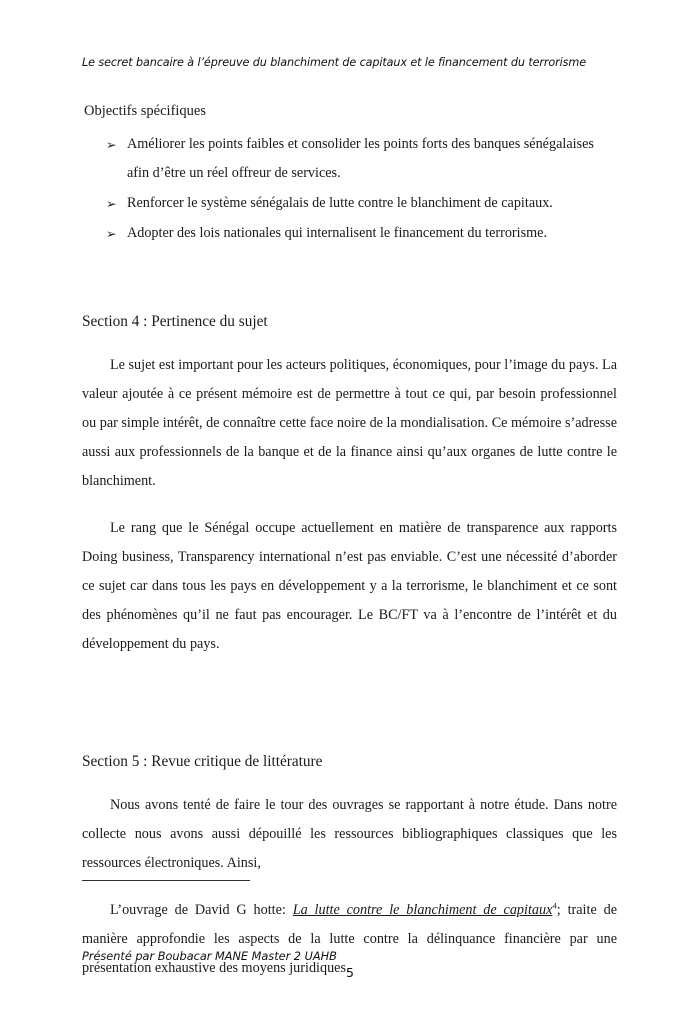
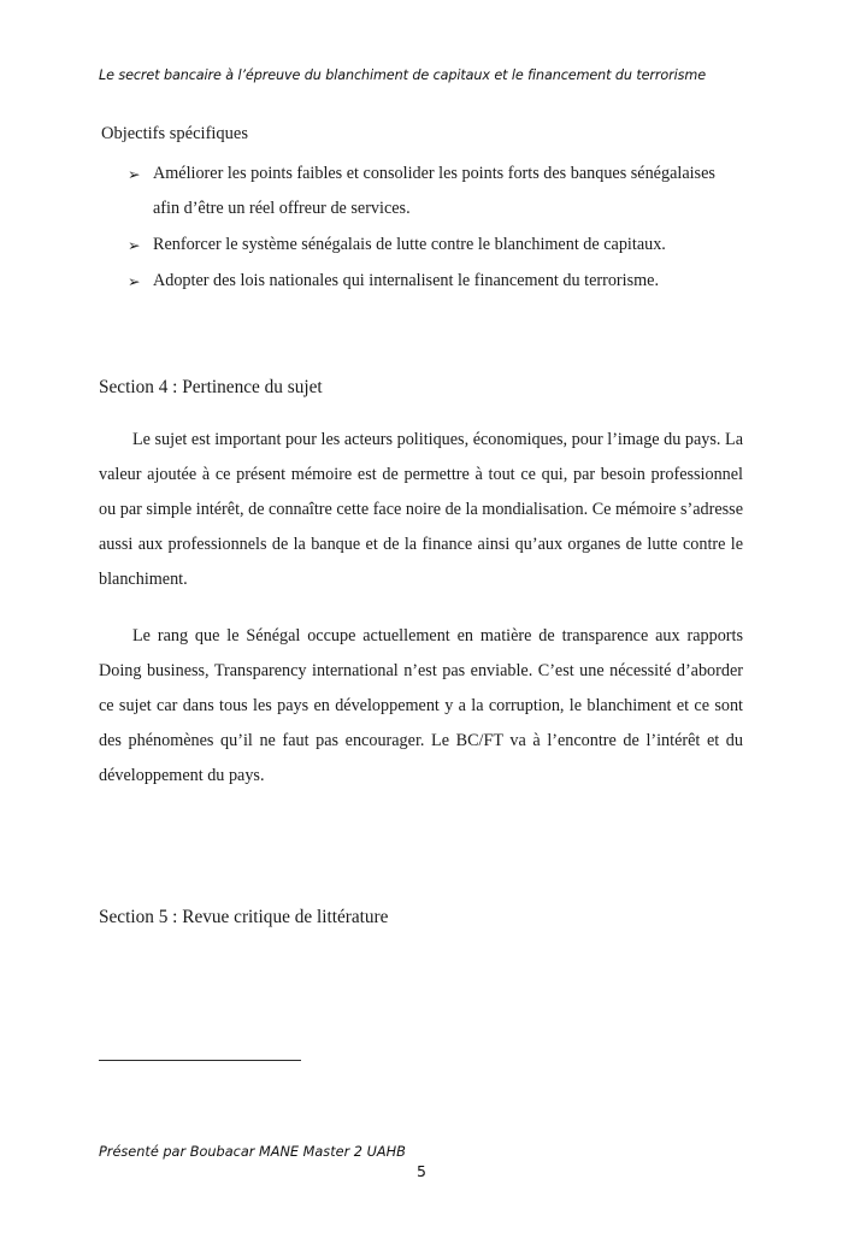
  Le secret bancaire à l’épreuve du blanchiment de capitaux et le financement du terrorisme
  Objectifs spécifiques
  ➢
  Améliorer les points faibles et consolider les points forts des banques sénégalaises afin d’être un réel offreur de services.
  ➢
  Renforcer le système sénégalais de lutte contre le blanchiment de capitaux.
  ➢
  Adopter des lois nationales qui internalisent le financement du terrorisme.
  Section 4 : Pertinence du sujet
  Le sujet est important pour les acteurs politiques, économiques, pour l’image du pays. La valeur ajoutée à ce présent mémoire est de permettre à tout ce qui, par besoin professionnel ou par simple intérêt, de connaître cette face noire de la mondialisation. Ce mémoire s’adresse aussi aux professionnels de la banque et de la finance ainsi qu’aux organes de lutte contre le blanchiment.
- Le rang que le Sénégal occupe actuellement en matière de transparence aux rapports Doing business, Transparency international n’est pas enviable. C’est une nécessité d’aborder ce sujet car dans tous les pays en développement y a la terrorisme, le blanchiment et ce sont des phénomènes qu’il ne faut pas encourager. Le BC/FT va à l’encontre de l’intérêt et du développement du pays.
+ Le rang que le Sénégal occupe actuellement en matière de transparence aux rapports Doing business, Transparency international n’est pas enviable. C’est une nécessité d’aborder ce sujet car dans tous les pays en développement y a la corruption, le blanchiment et ce sont des phénomènes qu’il ne faut pas encourager. Le BC/FT va à l’encontre de l’intérêt et du développement du pays.
  Section 5 : Revue critique de littérature
- Nous avons tenté de faire le tour des ouvrages se rapportant à notre étude. Dans notre collecte nous avons aussi dépouillé les ressources bibliographiques classiques que les ressources électroniques. Ainsi,
- L’ouvrage de David G hotte: La lutte contre le blanchiment de capitaux4; traite de manière approfondie les aspects de la lutte contre la délinquance financière par une présentation exhaustive des moyens juridiques.
  Présenté par Boubacar MANE Master 2 UAHB
  5
